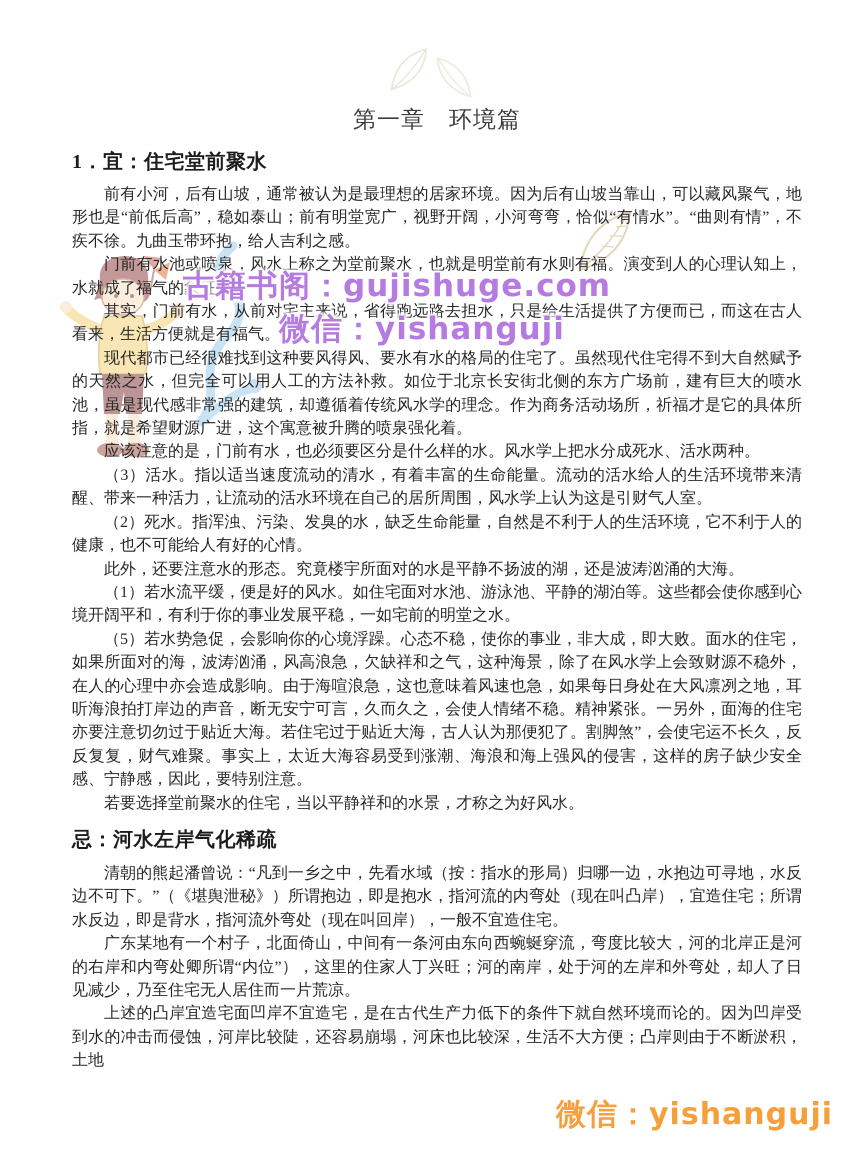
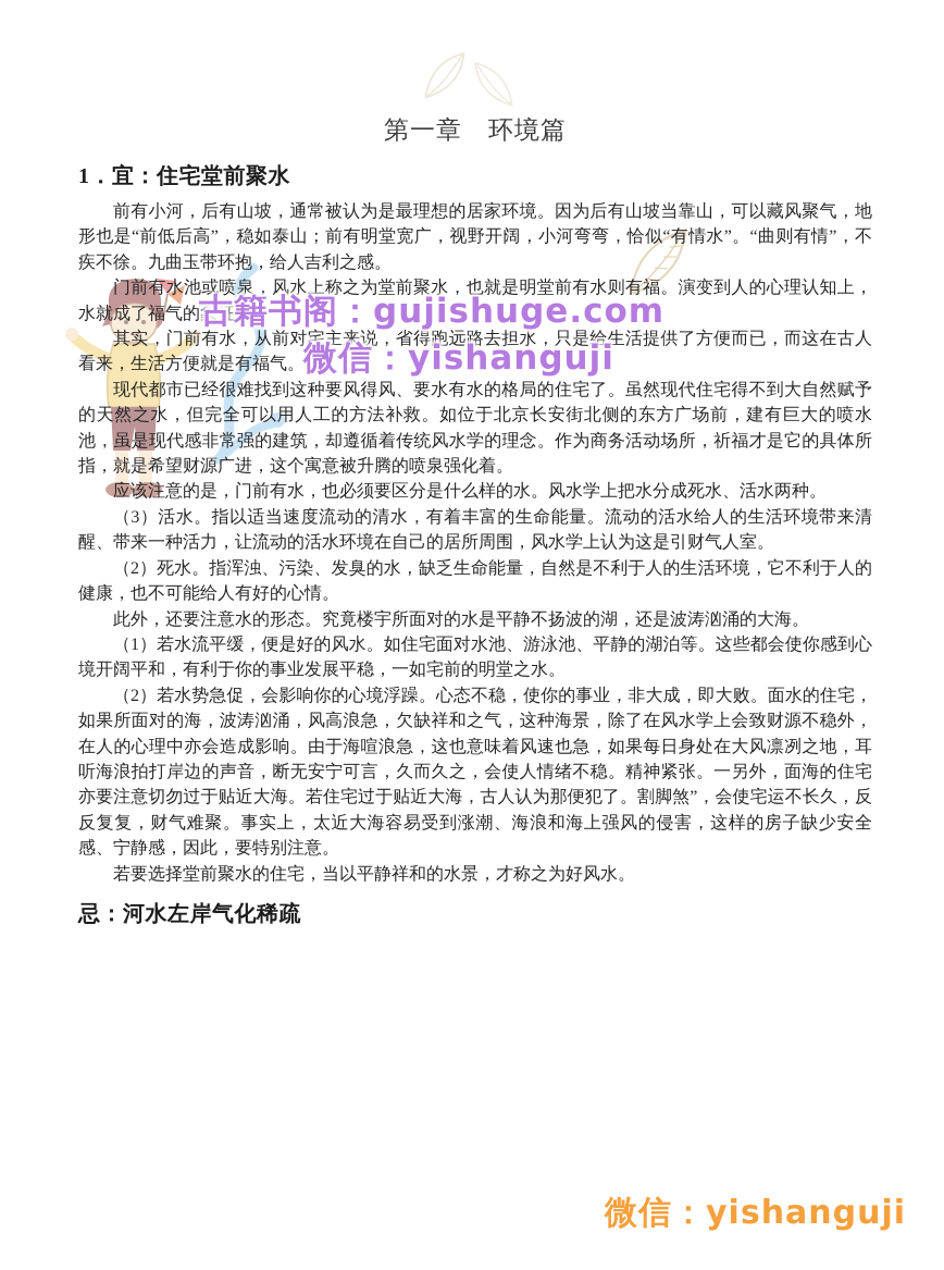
  古籍书阁：gujishuge.com
  微信：yishanguji
  微信：yishanguji
  第一章 环境篇
  1．宜：住宅堂前聚水
  前有小河，后有山坡，通常被认为是最理想的居家环境。因为后有山坡当靠山，可以藏风聚气，地形也是“前低后高”，稳如泰山；前有明堂宽广，视野开阔，小河弯弯，恰似“有情水”。“曲则有情”，不疾不徐。九曲玉带环抱，给人吉利之感。
  门前有水池或喷泉，风水上称之为堂前聚水，也就是明堂前有水则有福。演变到人的心理认知上，水就成了福气的象征。
  其实，门前有水，从前对宅主来说，省得跑远路去担水，只是给生活提供了方便而已，而这在古人看来，生活方便就是有福气。
  现代都市已经很难找到这种要风得风、要水有水的格局的住宅了。虽然现代住宅得不到大自然赋予的天然之水，但完全可以用人工的方法补救。如位于北京长安街北侧的东方广场前，建有巨大的喷水池，虽是现代感非常强的建筑，却遵循着传统风水学的理念。作为商务活动场所，祈福才是它的具体所指，就是希望财源广进，这个寓意被升腾的喷泉强化着。
  应该注意的是，门前有水，也必须要区分是什么样的水。风水学上把水分成死水、活水两种。
  （3）活水。指以适当速度流动的清水，有着丰富的生命能量。流动的活水给人的生活环境带来清醒、带来一种活力，让流动的活水环境在自己的居所周围，风水学上认为这是引财气人室。
  （2）死水。指浑浊、污染、发臭的水，缺乏生命能量，自然是不利于人的生活环境，它不利于人的健康，也不可能给人有好的心情。
  此外，还要注意水的形态。究竟楼宇所面对的水是平静不扬波的湖，还是波涛汹涌的大海。
  （1）若水流平缓，便是好的风水。如住宅面对水池、游泳池、平静的湖泊等。这些都会使你感到心境开阔平和，有利于你的事业发展平稳，一如宅前的明堂之水。
- （5）若水势急促，会影响你的心境浮躁。心态不稳，使你的事业，非大成，即大败。面水的住宅，如果所面对的海，波涛汹涌，风高浪急，欠缺祥和之气，这种海景，除了在风水学上会致财源不稳外，在人的心理中亦会造成影响。由于海喧浪急，这也意味着风速也急，如果每日身处在大风凛冽之地，耳听海浪拍打岸边的声音，断无安宁可言，久而久之，会使人情绪不稳。精神紧张。一另外，面海的住宅亦要注意切勿过于贴近大海。若住宅过于贴近大海，古人认为那便犯了。割脚煞”，会使宅运不长久，反反复复，财气难聚。事实上，太近大海容易受到涨潮、海浪和海上强风的侵害，这样的房子缺少安全感、宁静感，因此，要特别注意。
+ （2）若水势急促，会影响你的心境浮躁。心态不稳，使你的事业，非大成，即大败。面水的住宅，如果所面对的海，波涛汹涌，风高浪急，欠缺祥和之气，这种海景，除了在风水学上会致财源不稳外，在人的心理中亦会造成影响。由于海喧浪急，这也意味着风速也急，如果每日身处在大风凛冽之地，耳听海浪拍打岸边的声音，断无安宁可言，久而久之，会使人情绪不稳。精神紧张。一另外，面海的住宅亦要注意切勿过于贴近大海。若住宅过于贴近大海，古人认为那便犯了。割脚煞”，会使宅运不长久，反反复复，财气难聚。事实上，太近大海容易受到涨潮、海浪和海上强风的侵害，这样的房子缺少安全感、宁静感，因此，要特别注意。
  若要选择堂前聚水的住宅，当以平静祥和的水景，才称之为好风水。
  忌：河水左岸气化稀疏
- 清朝的熊起潘曾说：“凡到一乡之中，先看水域（按：指水的形局）归哪一边，水抱边可寻地，水反边不可下。”（《堪舆泄秘》）所谓抱边，即是抱水，指河流的内弯处（现在叫凸岸），宜造住宅；所谓水反边，即是背水，指河流外弯处（现在叫回岸），一般不宜造住宅。
- 广东某地有一个村子，北面倚山，中间有一条河由东向西蜿蜒穿流，弯度比较大，河的北岸正是河的右岸和内弯处卿所谓“内位”），这里的住家人丁兴旺；河的南岸，处于河的左岸和外弯处，却人了日见减少，乃至住宅无人居住而一片荒凉。
- 上述的凸岸宜造宅面凹岸不宜造宅，是在古代生产力低下的条件下就自然环境而论的。因为凹岸受到水的冲击而侵蚀，河岸比较陡，还容易崩塌，河床也比较深，生活不大方便；凸岸则由于不断淤积，土地
